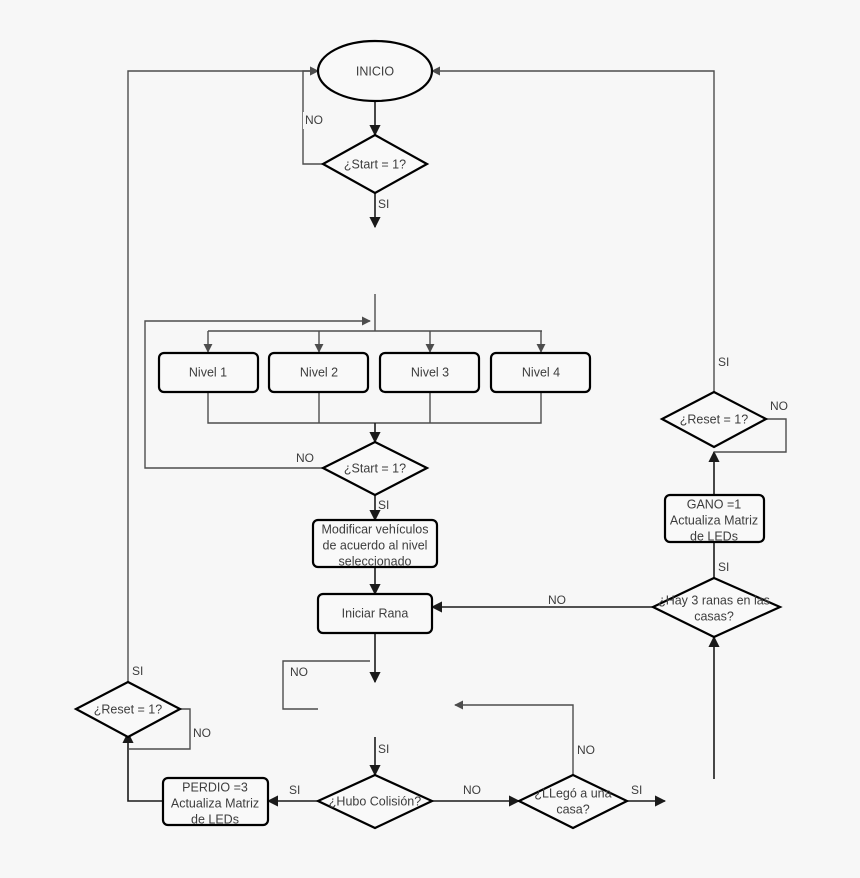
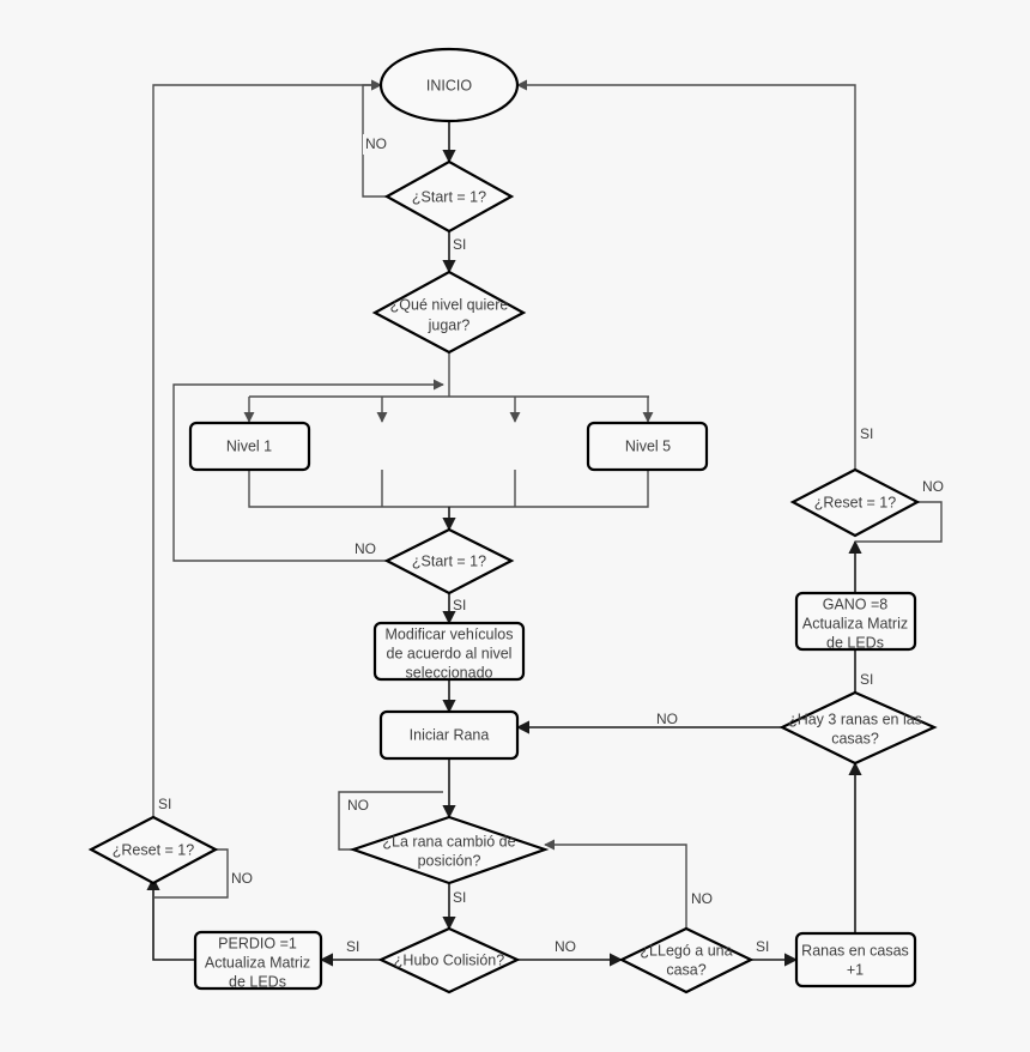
  INICIO
  ¿Start = 1?
+ ¿Qué nivel quiere
+ jugar?
  Nivel 1
- Nivel 2
- Nivel 3
- Nivel 4
+ Nivel 5
  ¿Start = 1?
  Modificar vehículos
  de acuerdo al nivel
  seleccionado
  Iniciar Rana
+ ¿La rana cambió de
+ posición?
  ¿Hubo Colisión?
  ¿LLegó a una
  casa?
+ Ranas en casas
+ +1
  ¿Hay 3 ranas en las
  casas?
- GANO =1
+ GANO =8
  Actualiza Matriz
  de LEDs
  ¿Reset = 1?
- PERDIO =3
+ PERDIO =1
  Actualiza Matriz
  de LEDs
  ¿Reset = 1?
  NO
  SI
  NO
  SI
  NO
  SI
  SI
  NO
  NO
  SI
  NO
  SI
  NO
  SI
  NO
  SI
